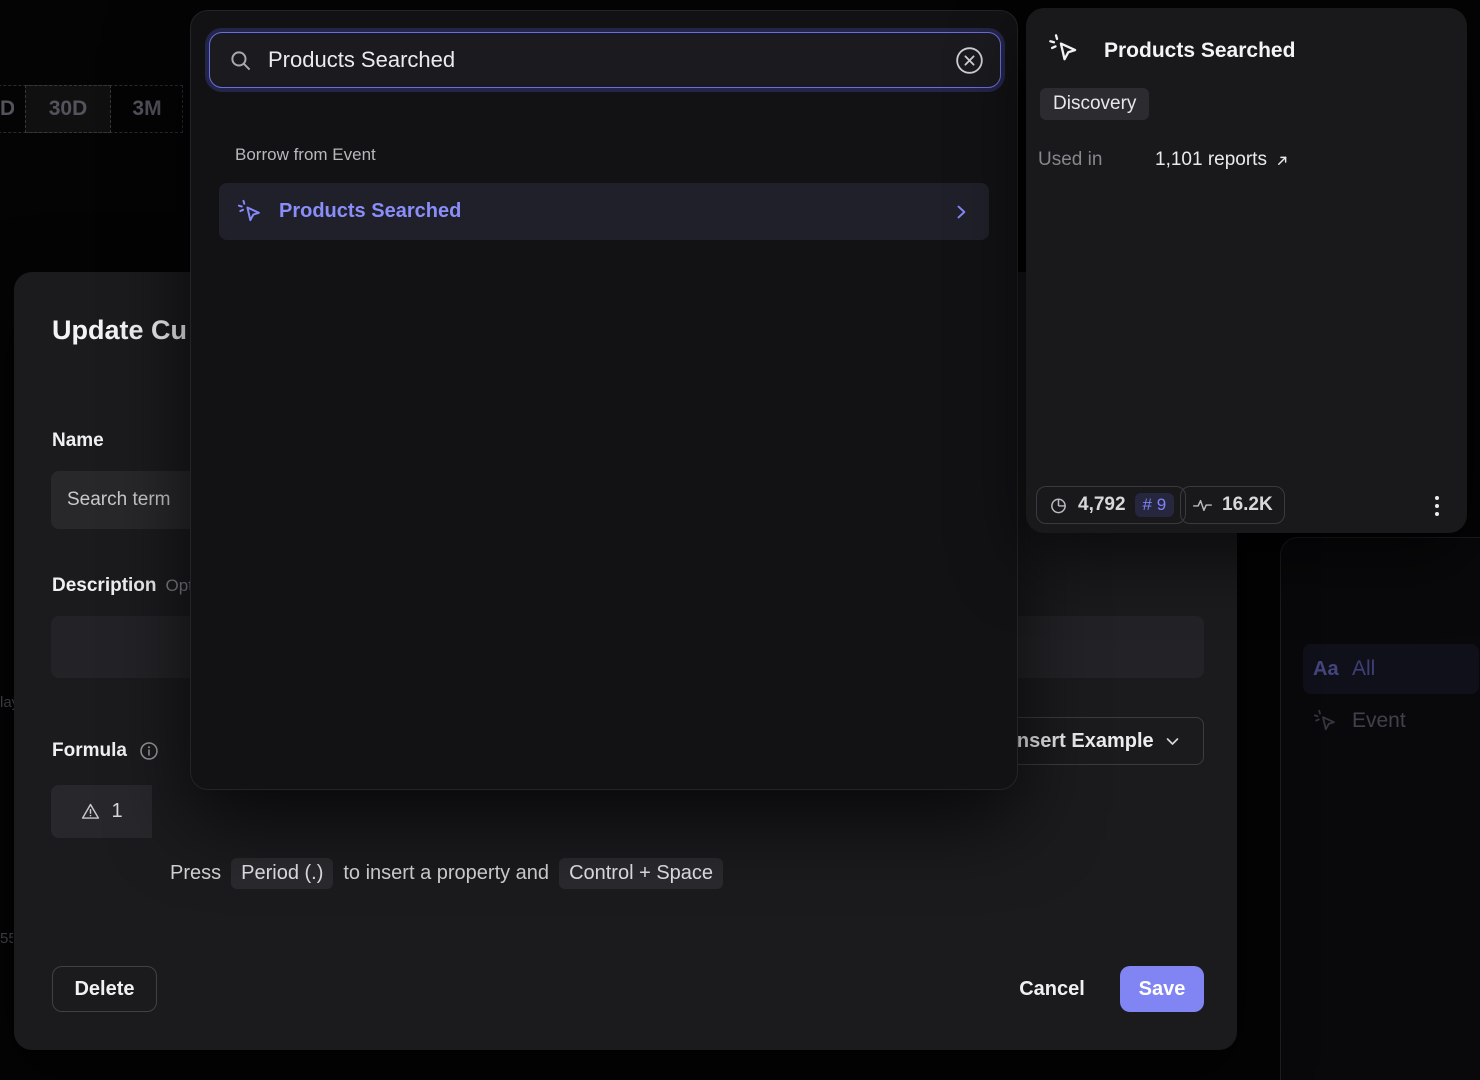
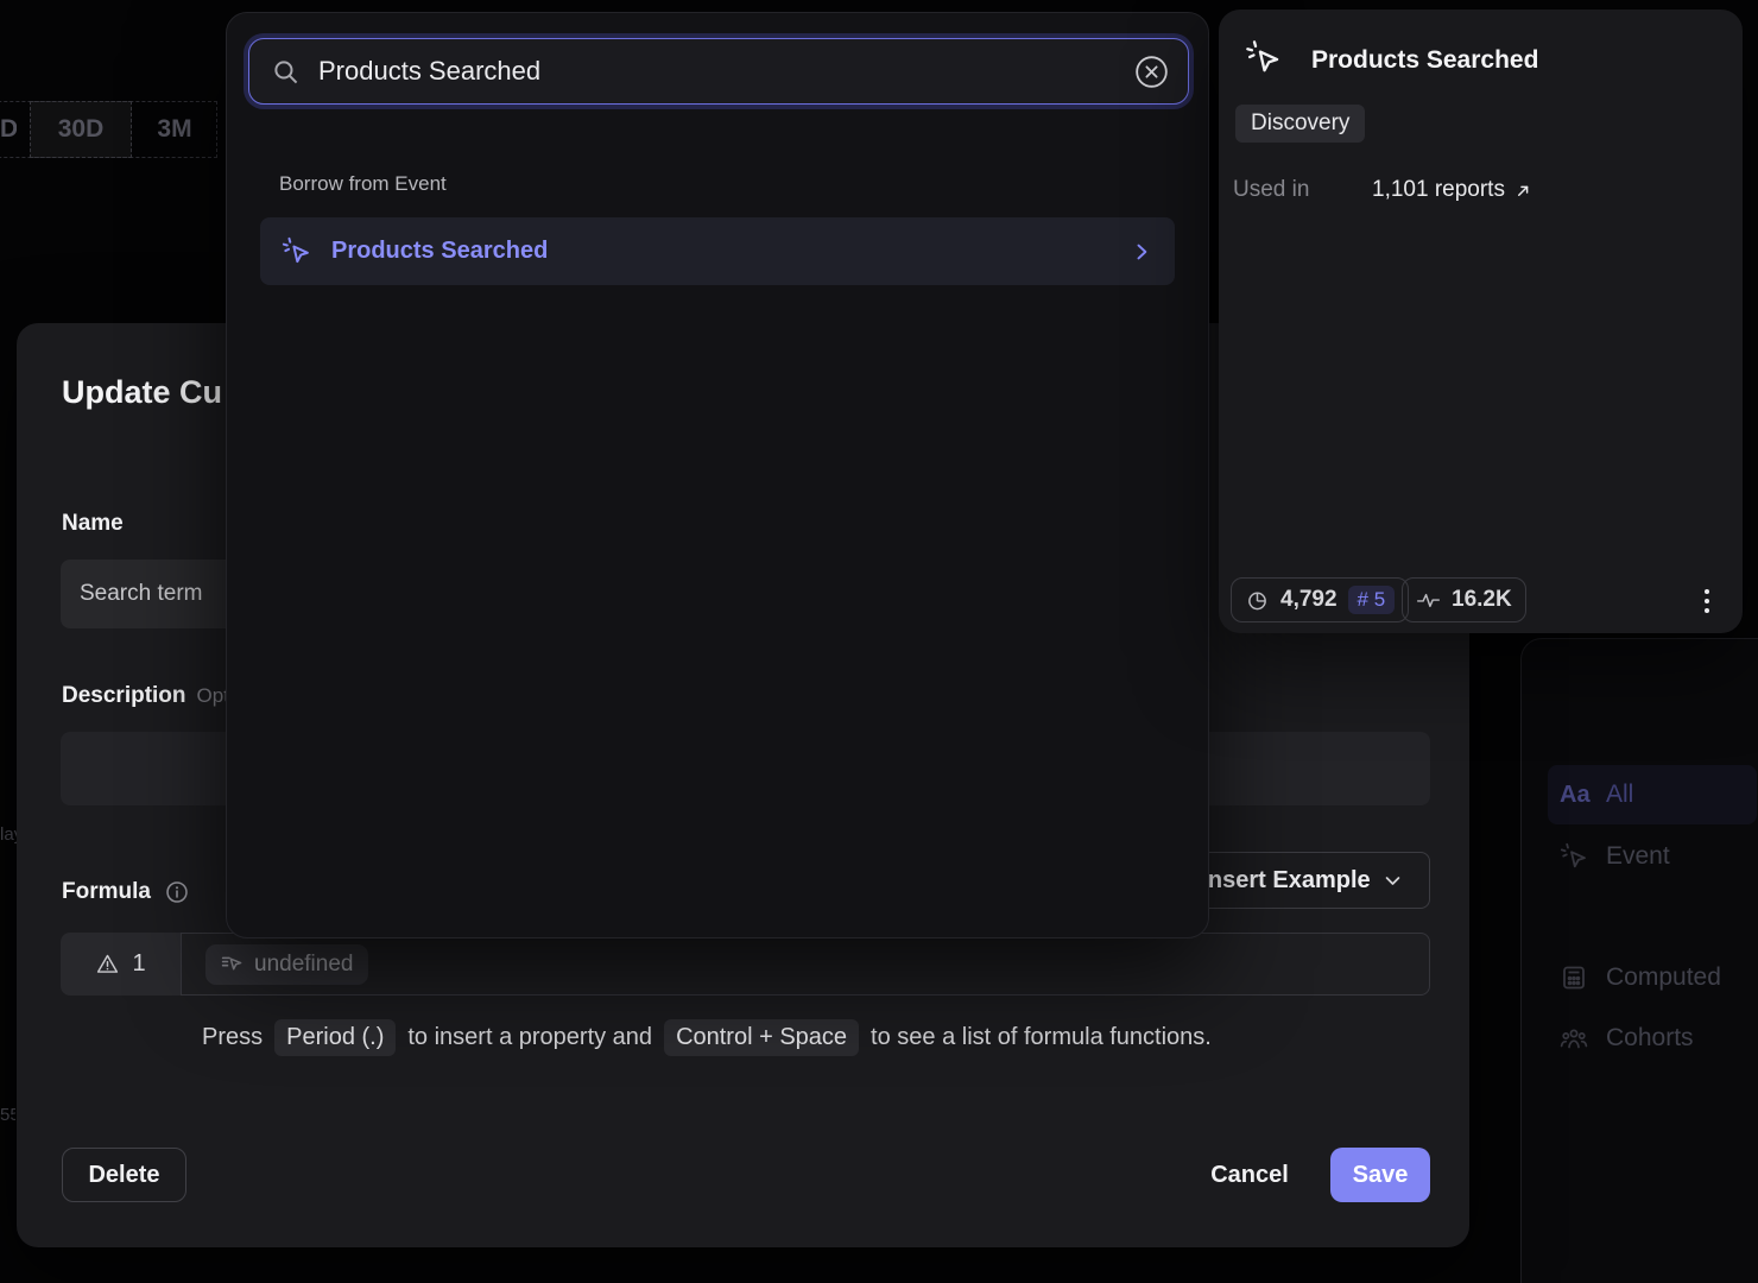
  D
  30D
  3M
  55
  Aa
  All
  Event
+ Computed
+ Cohorts
  Update Cu
  Name
  Search term
  nsert Example
  Formula
  1
+ undefined
  Press
  Period (.)
  to insert a property and
  Control + Space
+ to see a list of formula functions.
  Delete
  Cancel
  Save
  Products Searched
  Borrow from Event
  Products Searched
  Products Searched
  Discovery
  Used in
  1,101 reports
  4,792
- # 9
+ # 5
  16.2K
